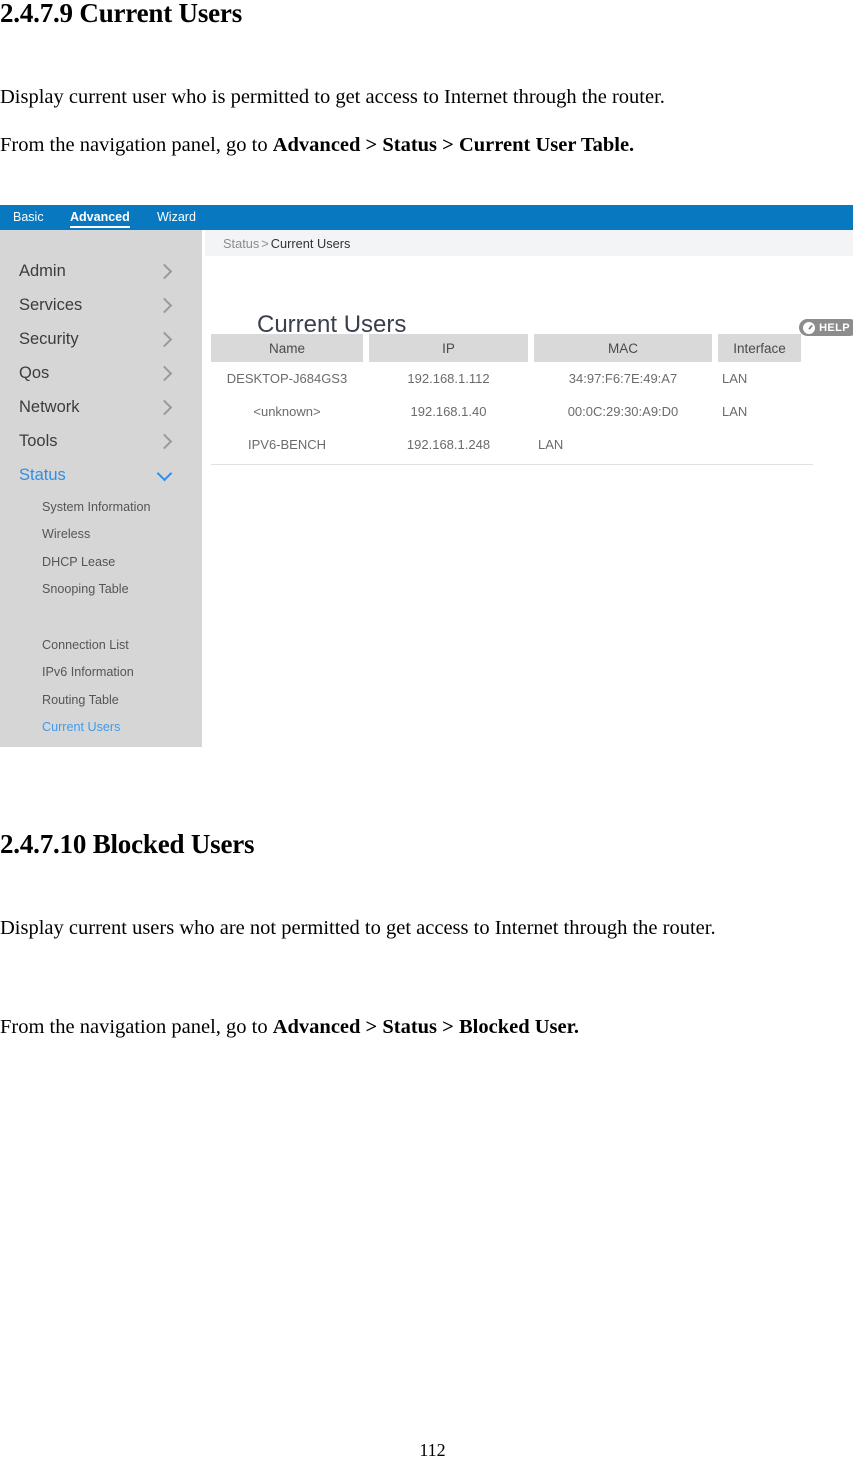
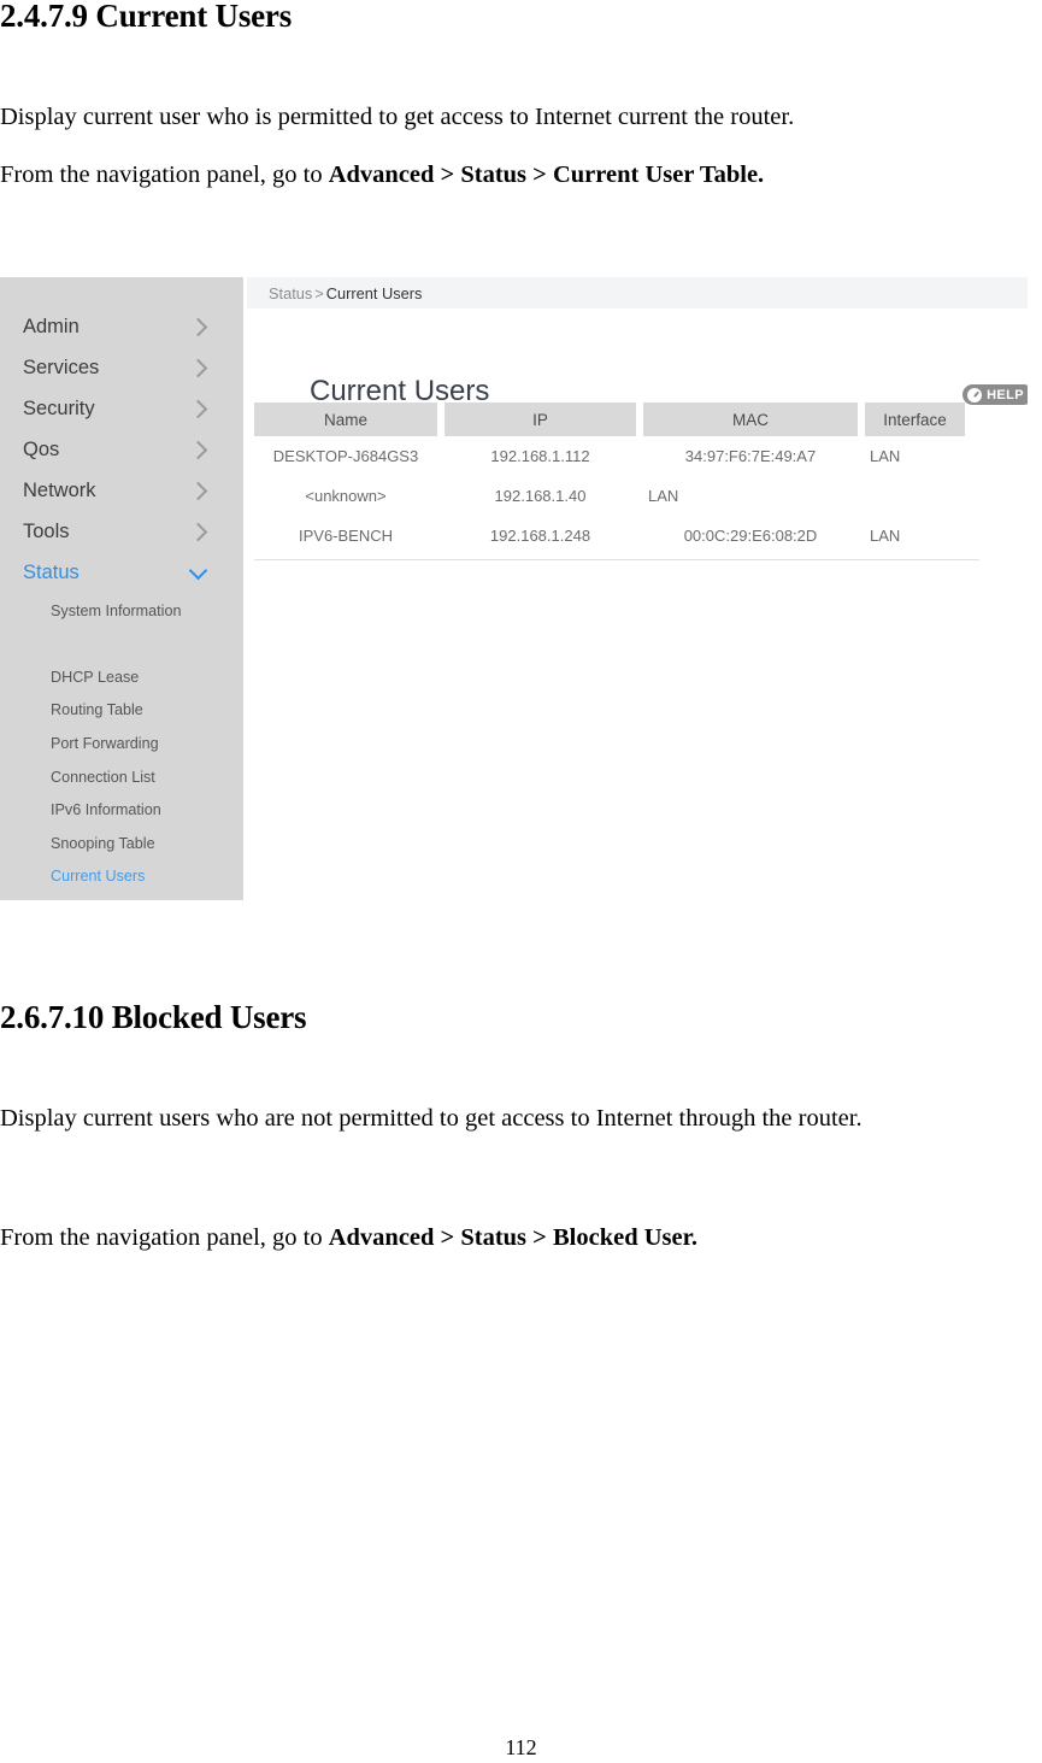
  2.4.7.9 Current Users
- Display current user who is permitted to get access to Internet through the router.
+ Display current user who is permitted to get access to Internet current the router.
  From the navigation panel, go to Advanced > Status > Current User Table.
- 2.4.7.10 Blocked Users
+ 2.6.7.10 Blocked Users
  Display current users who are not permitted to get access to Internet through the router.
  From the navigation panel, go to Advanced > Status > Blocked User.
  112
- Basic
- Advanced
- Wizard
  Admin
  Services
  Security
  Qos
  Network
  Tools
  Status
  System Information
- Wireless
  DHCP Lease
- Snooping Table
+ Routing Table
+ Port Forwarding
  Connection List
  IPv6 Information
- Routing Table
+ Snooping Table
  Current Users
  Status > Current Users
  Current Users
  HELP
  Name
  IP
  MAC
  Interface
  DESKTOP-J684GS3
  192.168.1.112
  34:97:F6:7E:49:A7
  LAN
  <unknown>
  192.168.1.40
- 00:0C:29:30:A9:D0
  LAN
  IPV6-BENCH
  192.168.1.248
+ 00:0C:29:E6:08:2D
  LAN
